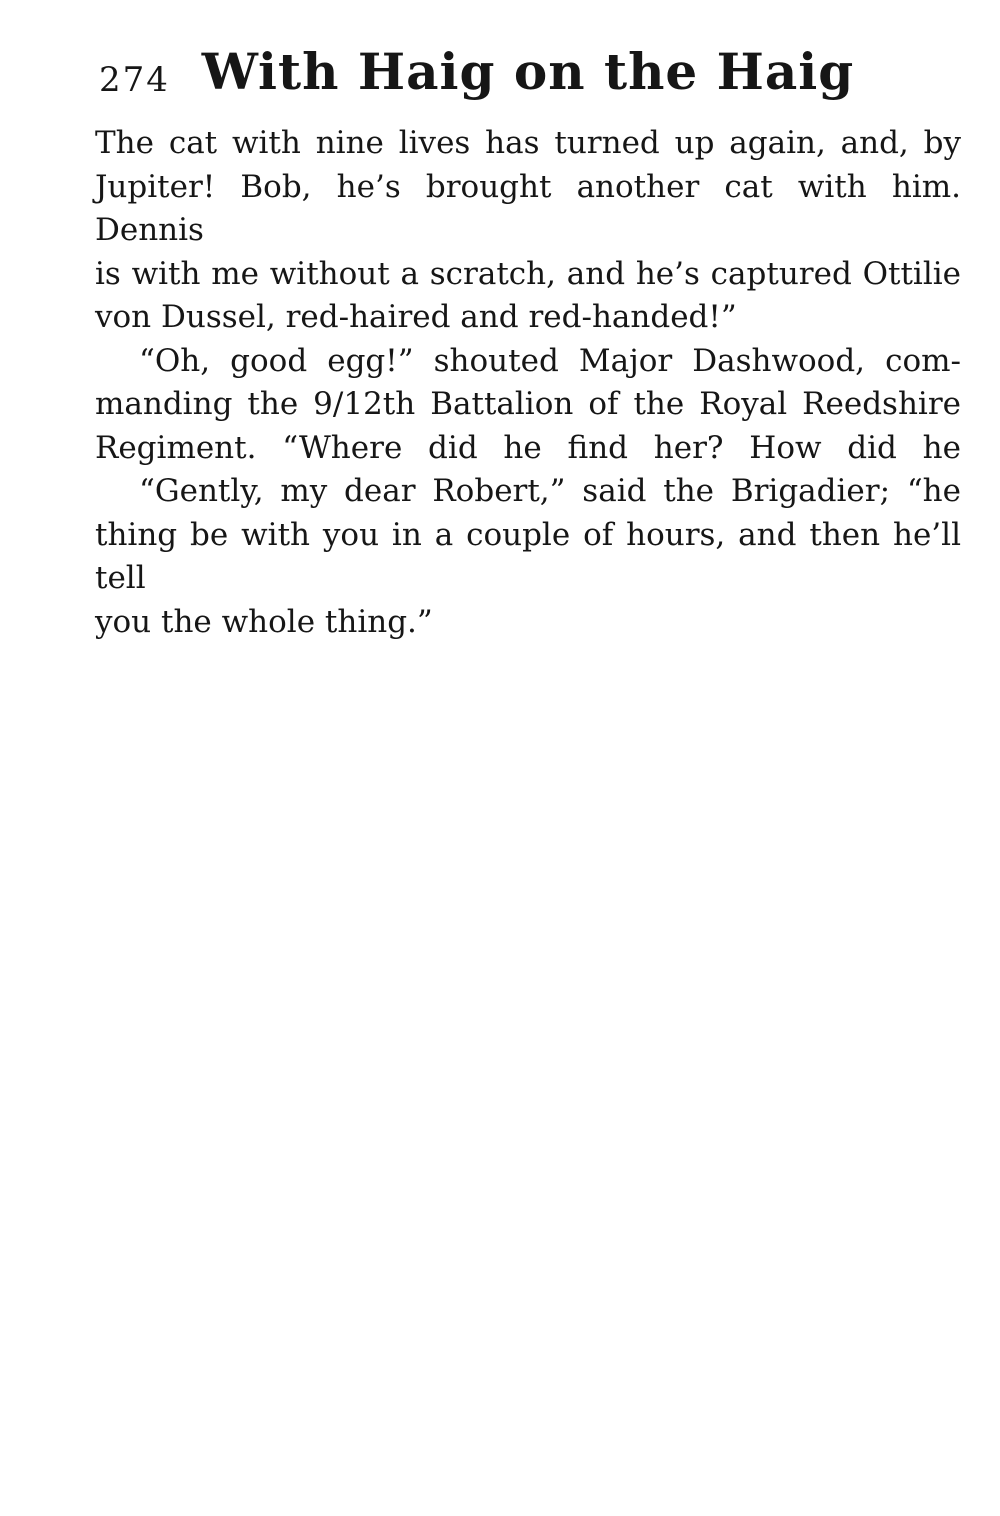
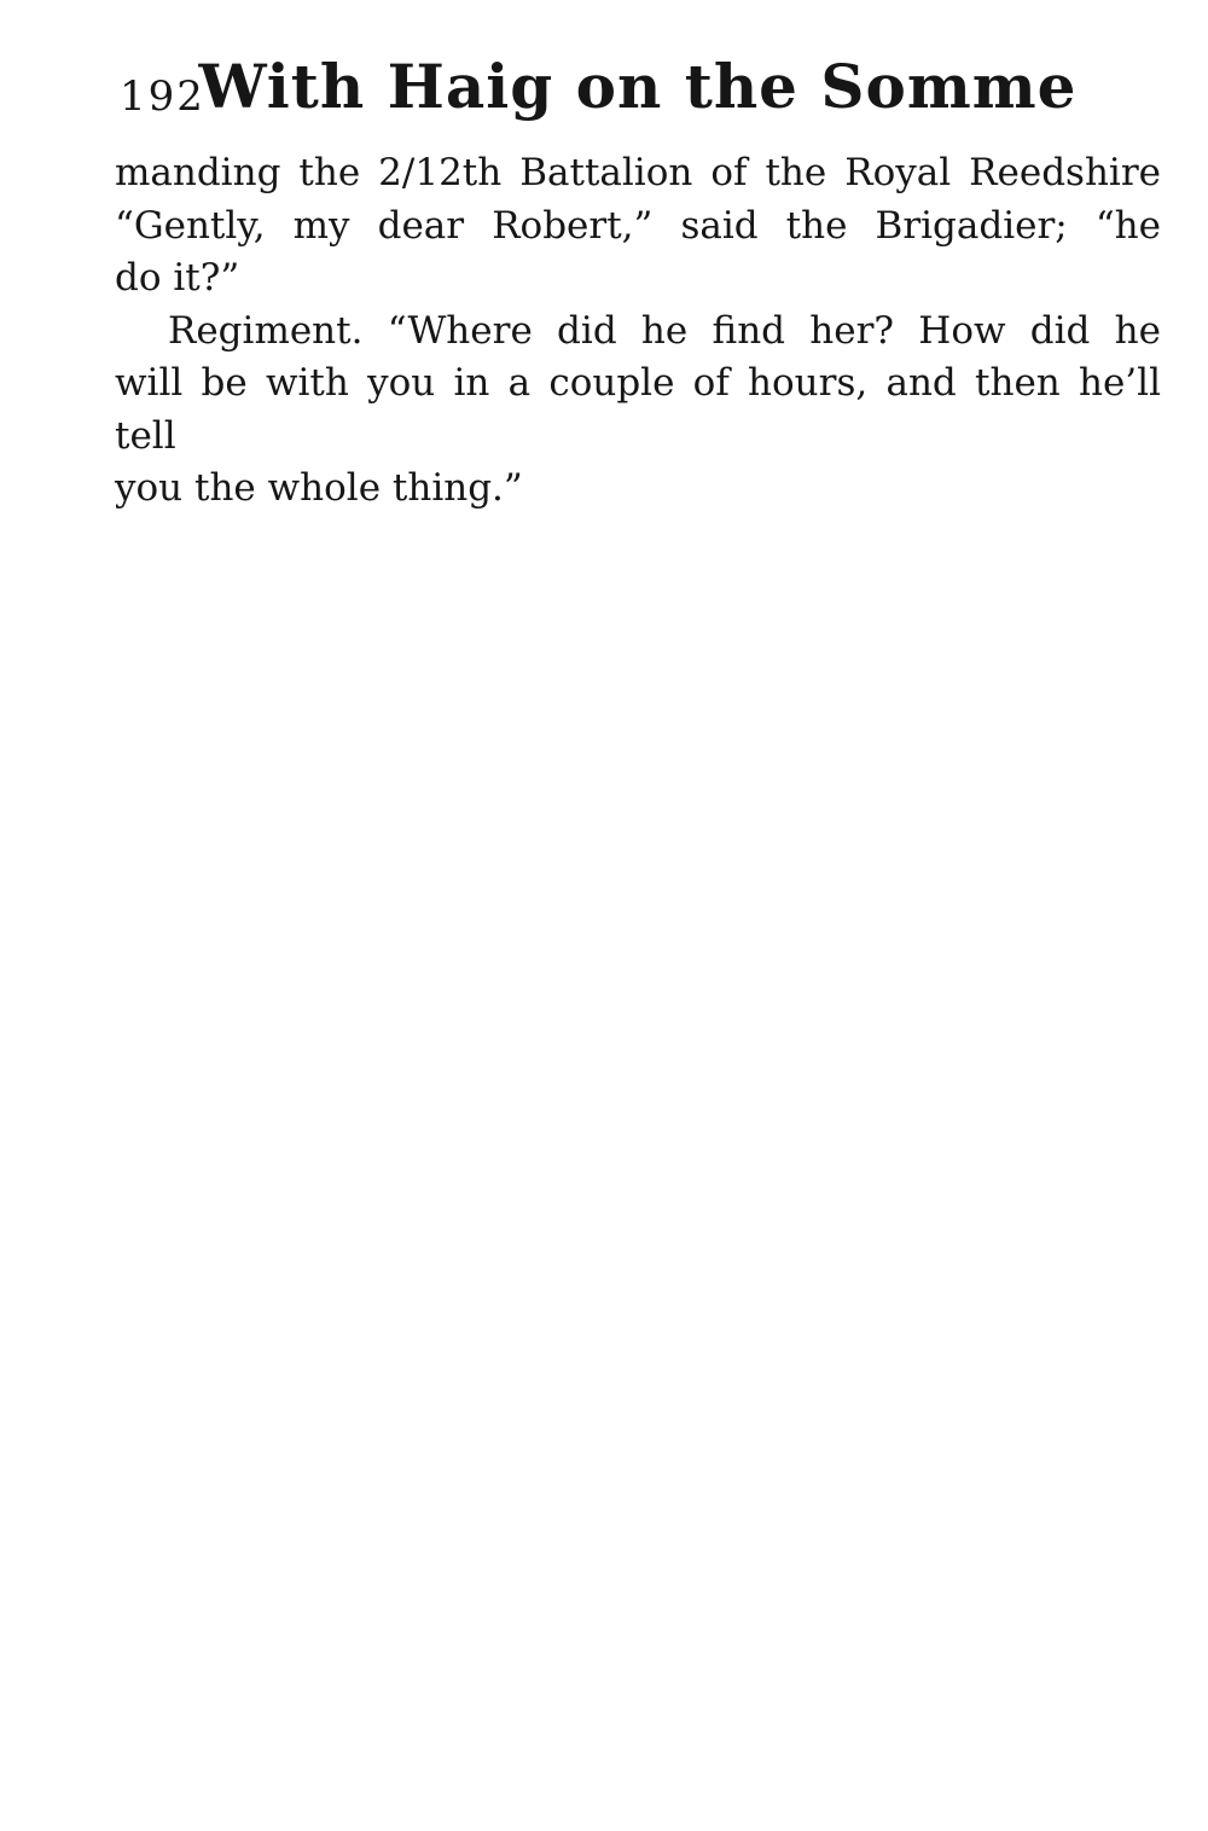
- 274
+ 192
- With Haig on the Haig
+ With Haig on the Somme
- The cat with nine lives has turned up again, and, by
- Jupiter! Bob, he’s brought another cat with him. Dennis
- is with me without a scratch, and he’s captured Ottilie
- von Dussel, red-haired and red-handed!”
- “Oh, good egg!” shouted Major Dashwood, com-
- manding the 9/12th Battalion of the Royal Reedshire
+ manding the 2/12th Battalion of the Royal Reedshire
- Regiment. “Where did he find her? How did he
+ “Gently, my dear Robert,” said the Brigadier; “he
+ do it?”
- “Gently, my dear Robert,” said the Brigadier; “he
+ Regiment. “Where did he find her? How did he
- thing be with you in a couple of hours, and then he’ll tell
+ will be with you in a couple of hours, and then he’ll tell
  you the whole thing.”
